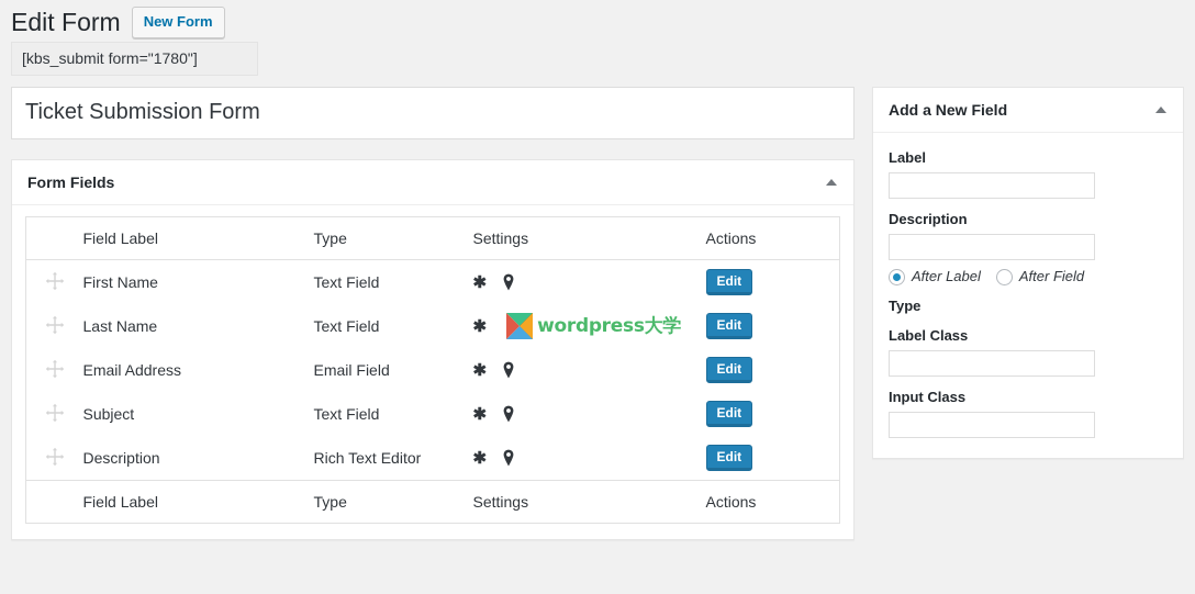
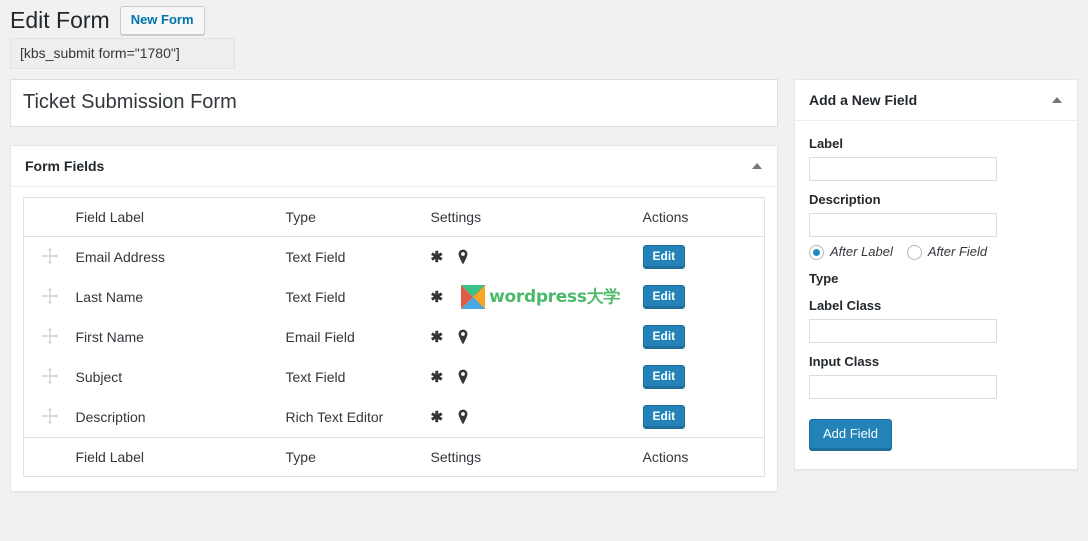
  Edit Form
  New Form
  [kbs_submit form="1780"]
  Ticket Submission Form
  Form Fields
  	Field Label	Type	Settings	Actions
- 	First Name	Text Field	✱	Edit
+ 	Email Address	Text Field	✱	Edit
  	Last Name	Text Field	✱ wordpress大学	Edit
- 	Email Address	Email Field	✱	Edit
+ 	First Name	Email Field	✱	Edit
  	Subject	Text Field	✱	Edit
  	Description	Rich Text Editor	✱	Edit
  	Field Label	Type	Settings	Actions
  Add a New Field
  Label
  Description
  After Label
  After Field
  Type
  Label Class
  Input Class
+ Add Field
